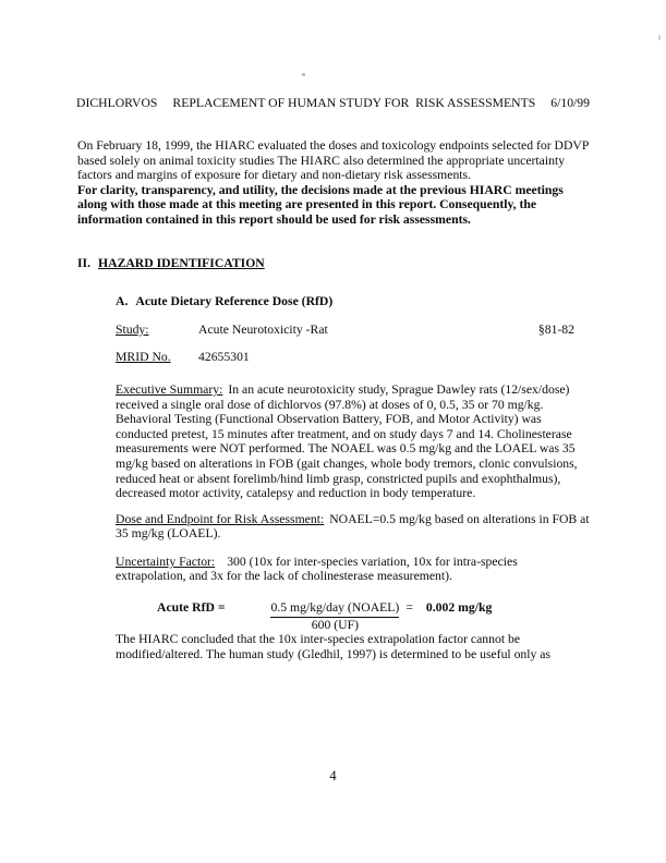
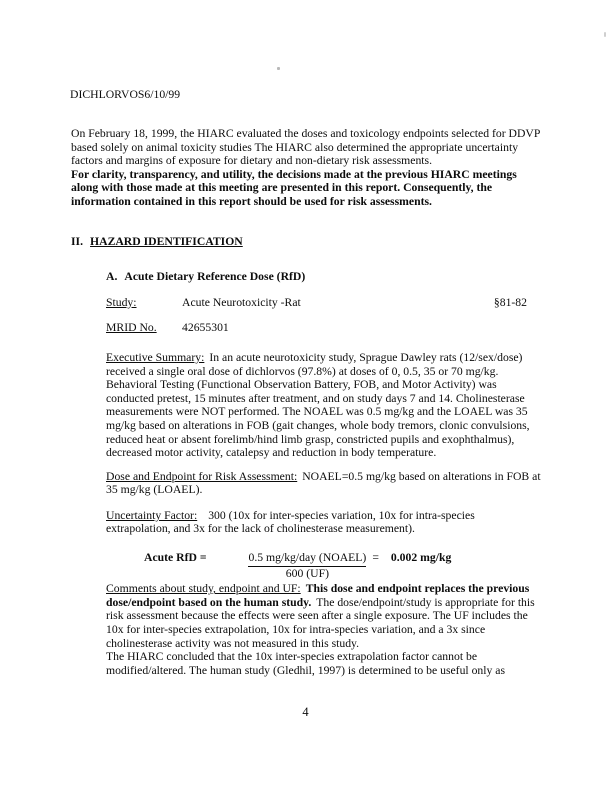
  DICHLORVOS
- REPLACEMENT OF HUMAN STUDY FOR RISK ASSESSMENTS
  6/10/99
  On February 18, 1999, the HIARC evaluated the doses and toxicology endpoints selected for DDVP based solely on animal toxicity studies The HIARC also determined the appropriate uncertainty factors and margins of exposure for dietary and non-dietary risk assessments.
  For clarity, transparency, and utility, the decisions made at the previous HIARC meetings along with those made at this meeting are presented in this report. Consequently, the information contained in this report should be used for risk assessments.
  II. HAZARD IDENTIFICATION
  A. Acute Dietary Reference Dose (RfD)
  Study:
  Acute Neurotoxicity -Rat
  §81-82
  MRID No.
  42655301
  Executive Summary: In an acute neurotoxicity study, Sprague Dawley rats (12/sex/dose) received a single oral dose of dichlorvos (97.8%) at doses of 0, 0.5, 35 or 70 mg/kg. Behavioral Testing (Functional Observation Battery, FOB, and Motor Activity) was conducted pretest, 15 minutes after treatment, and on study days 7 and 14. Cholinesterase measurements were NOT performed. The NOAEL was 0.5 mg/kg and the LOAEL was 35 mg/kg based on alterations in FOB (gait changes, whole body tremors, clonic convulsions, reduced heat or absent forelimb/hind limb grasp, constricted pupils and exophthalmus), decreased motor activity, catalepsy and reduction in body temperature.
  Dose and Endpoint for Risk Assessment: NOAEL=0.5 mg/kg based on alterations in FOB at 35 mg/kg (LOAEL).
  Uncertainty Factor: 300 (10x for inter-species variation, 10x for intra-species extrapolation, and 3x for the lack of cholinesterase measurement).
  Acute RfD =
  0.5 mg/kg/day (NOAEL)
  600 (UF)
  =
  0.002 mg/kg
+ Comments about study, endpoint and UF: This dose and endpoint replaces the previous dose/endpoint based on the human study. The dose/endpoint/study is appropriate for this risk assessment because the effects were seen after a single exposure. The UF includes the 10x for inter-species extrapolation, 10x for intra-species variation, and a 3x since cholinesterase activity was not measured in this study.
  The HIARC concluded that the 10x inter-species extrapolation factor cannot be modified/altered. The human study (Gledhil, 1997) is determined to be useful only as
  4
